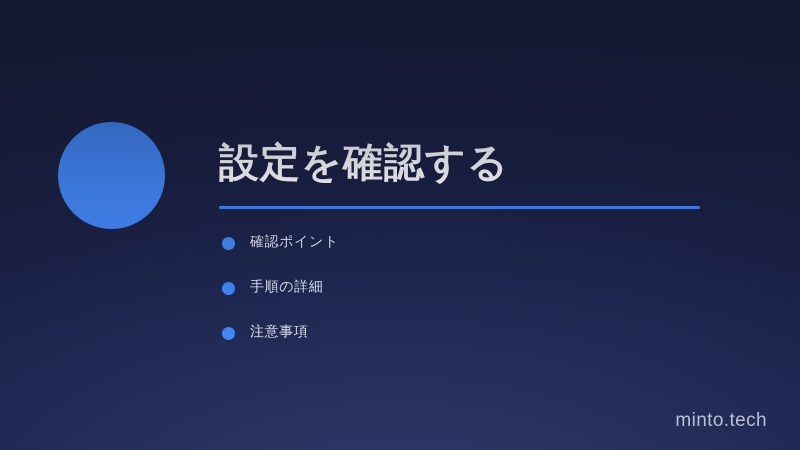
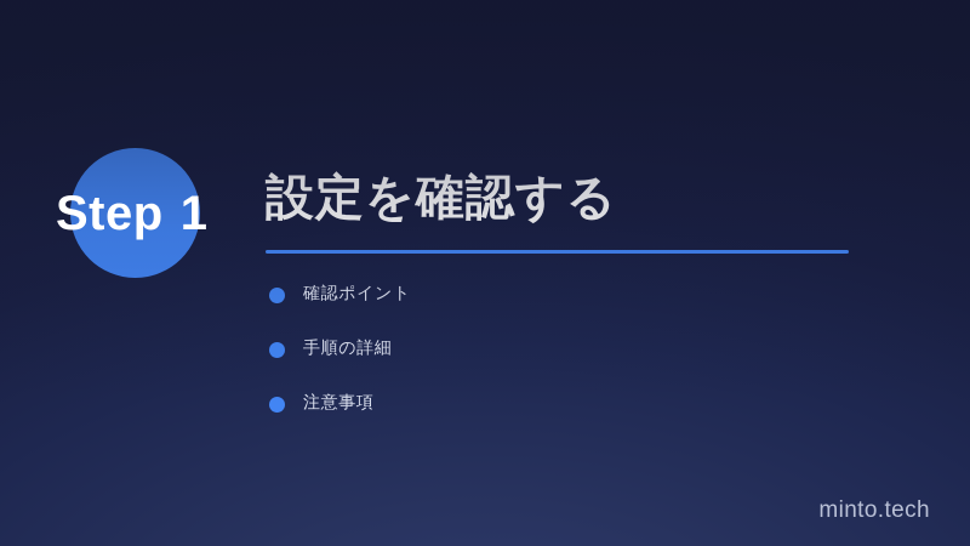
+ Step
+ 1
